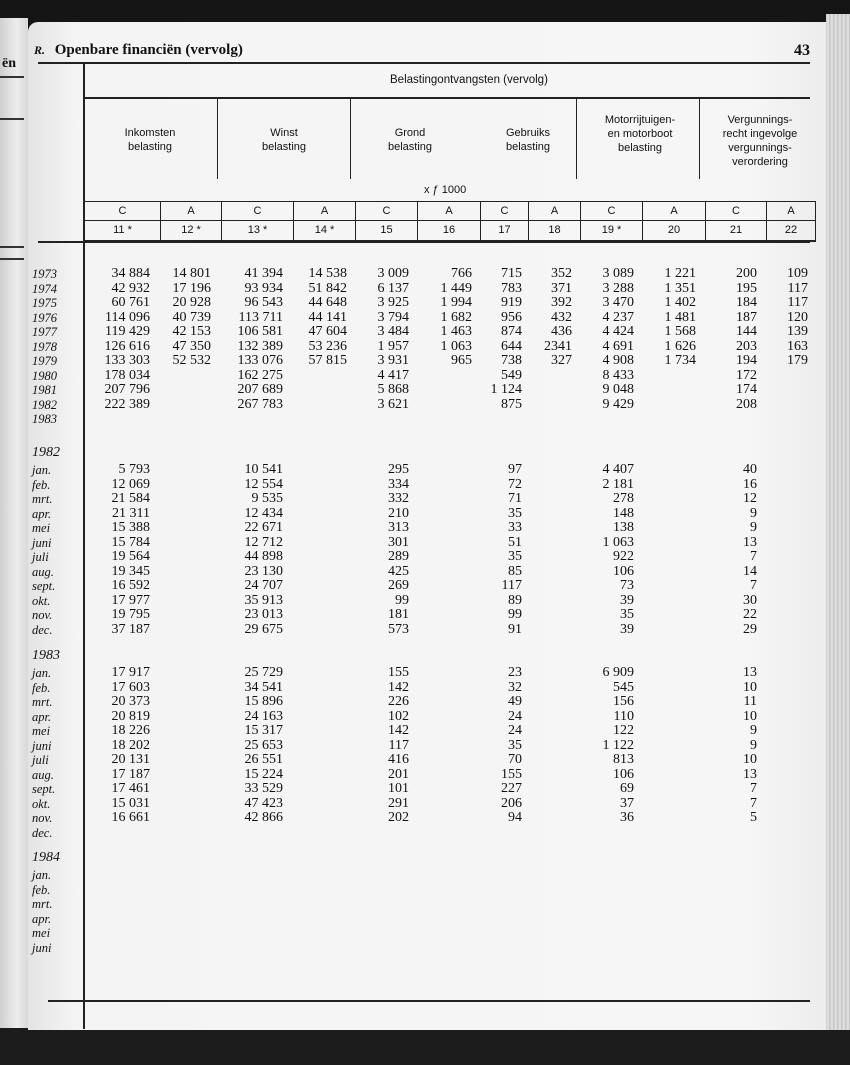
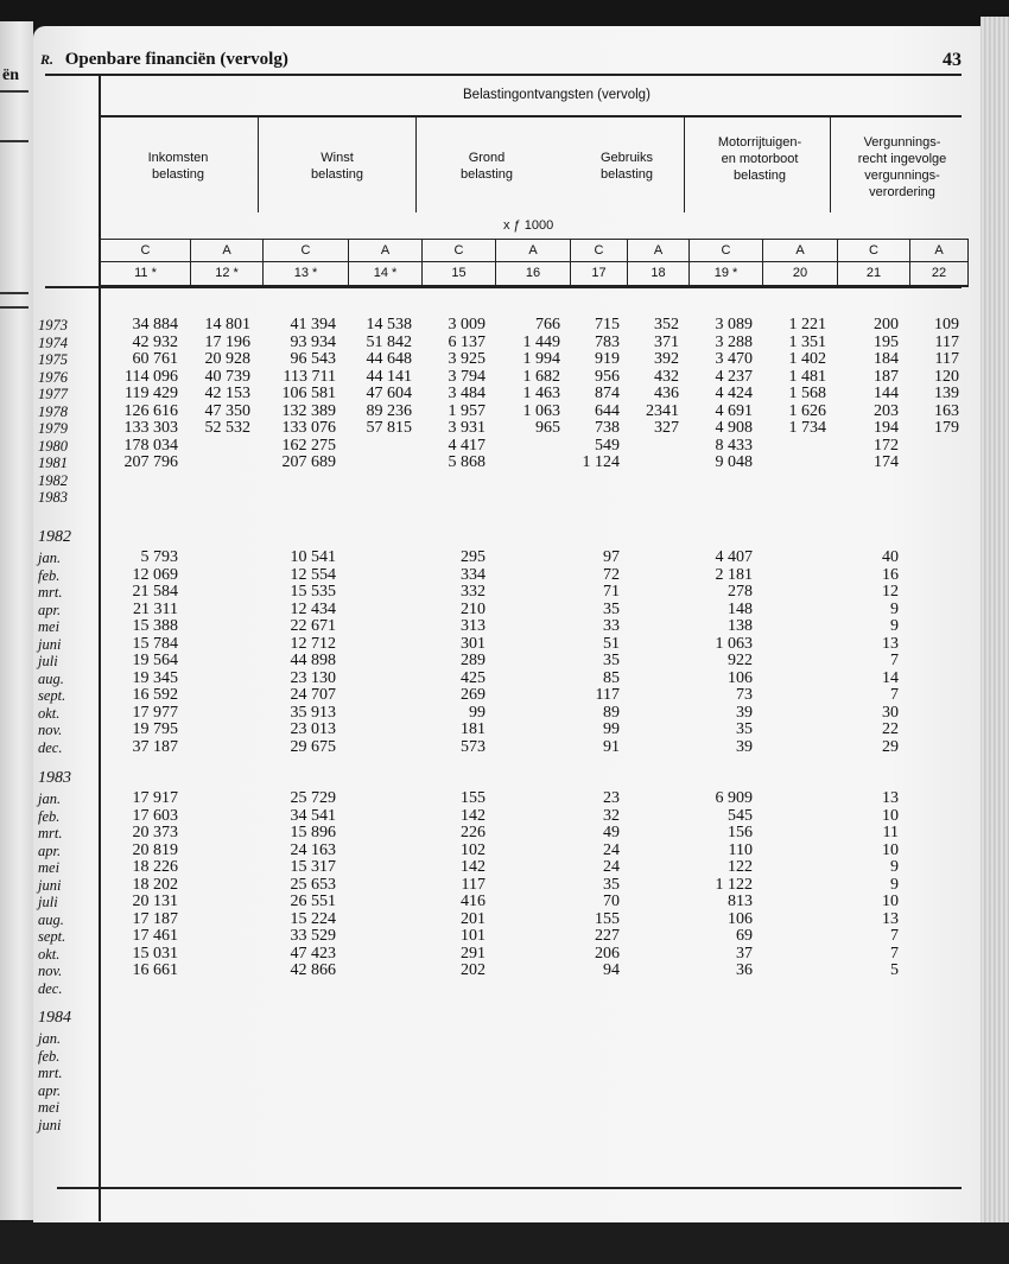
  ën
  R. Openbare financiën (vervolg)
  43
  Belastingontvangsten (vervolg)
  Inkomsten
  belasting
  Winst
  belasting
  Grond
  belasting
  Gebruiks
  belasting
  Motorrijtuigen-
  en motorboot
  belasting
  Vergunnings-
  recht ingevolge
  vergunnings-
  verordering
  x ƒ 1000
  C
  A
  C
  A
  C
  A
  C
  A
  C
  A
  C
  A
  11 *
  12 *
  13 *
  14 *
  15
  16
  17
  18
  19 *
  20
  21
  22
  1973
  1974
  1975
  1976
  1977
  1978
  1979
  1980
  1981
  1982
  1983
  1982
  jan.
  feb.
  mrt.
  apr.
  mei
  juni
  juli
  aug.
  sept.
  okt.
  nov.
  dec.
  1983
  jan.
  feb.
  mrt.
  apr.
  mei
  juni
  juli
  aug.
  sept.
  okt.
  nov.
  dec.
  1984
  jan.
  feb.
  mrt.
  apr.
  mei
  juni
  34 884
  14 801
  41 394
  14 538
  3 009
  766
  715
  352
  3 089
  1 221
  200
  109
  42 932
  17 196
  93 934
  51 842
  6 137
  1 449
  783
  371
  3 288
  1 351
  195
  117
  60 761
  20 928
  96 543
  44 648
  3 925
  1 994
  919
  392
  3 470
  1 402
  184
  117
  114 096
  40 739
  113 711
  44 141
  3 794
  1 682
  956
  432
  4 237
  1 481
  187
  120
  119 429
  42 153
  106 581
  47 604
  3 484
  1 463
  874
  436
  4 424
  1 568
  144
  139
  126 616
  47 350
  132 389
- 53 236
+ 89 236
  1 957
  1 063
  644
  2341
  4 691
  1 626
  203
  163
  133 303
  52 532
  133 076
  57 815
  3 931
  965
  738
  327
  4 908
  1 734
  194
  179
  178 034
  162 275
  4 417
  549
  8 433
  172
  207 796
  207 689
  5 868
  1 124
  9 048
  174
- 222 389
- 267 783
- 3 621
- 875
- 9 429
- 208
  5 793
  10 541
  295
  97
  4 407
  40
  12 069
  12 554
  334
  72
  2 181
  16
  21 584
- 9 535
+ 15 535
  332
  71
  278
  12
  21 311
  12 434
  210
  35
  148
  9
  15 388
  22 671
  313
  33
  138
  9
  15 784
  12 712
  301
  51
  1 063
  13
  19 564
  44 898
  289
  35
  922
  7
  19 345
  23 130
  425
  85
  106
  14
  16 592
  24 707
  269
  117
  73
  7
  17 977
  35 913
  99
  89
  39
  30
  19 795
  23 013
  181
  99
  35
  22
  37 187
  29 675
  573
  91
  39
  29
  17 917
  25 729
  155
  23
  6 909
  13
  17 603
  34 541
  142
  32
  545
  10
  20 373
  15 896
  226
  49
  156
  11
  20 819
  24 163
  102
  24
  110
  10
  18 226
  15 317
  142
  24
  122
  9
  18 202
  25 653
  117
  35
  1 122
  9
  20 131
  26 551
  416
  70
  813
  10
  17 187
  15 224
  201
  155
  106
  13
  17 461
  33 529
  101
  227
  69
  7
  15 031
  47 423
  291
  206
  37
  7
  16 661
  42 866
  202
  94
  36
  5
